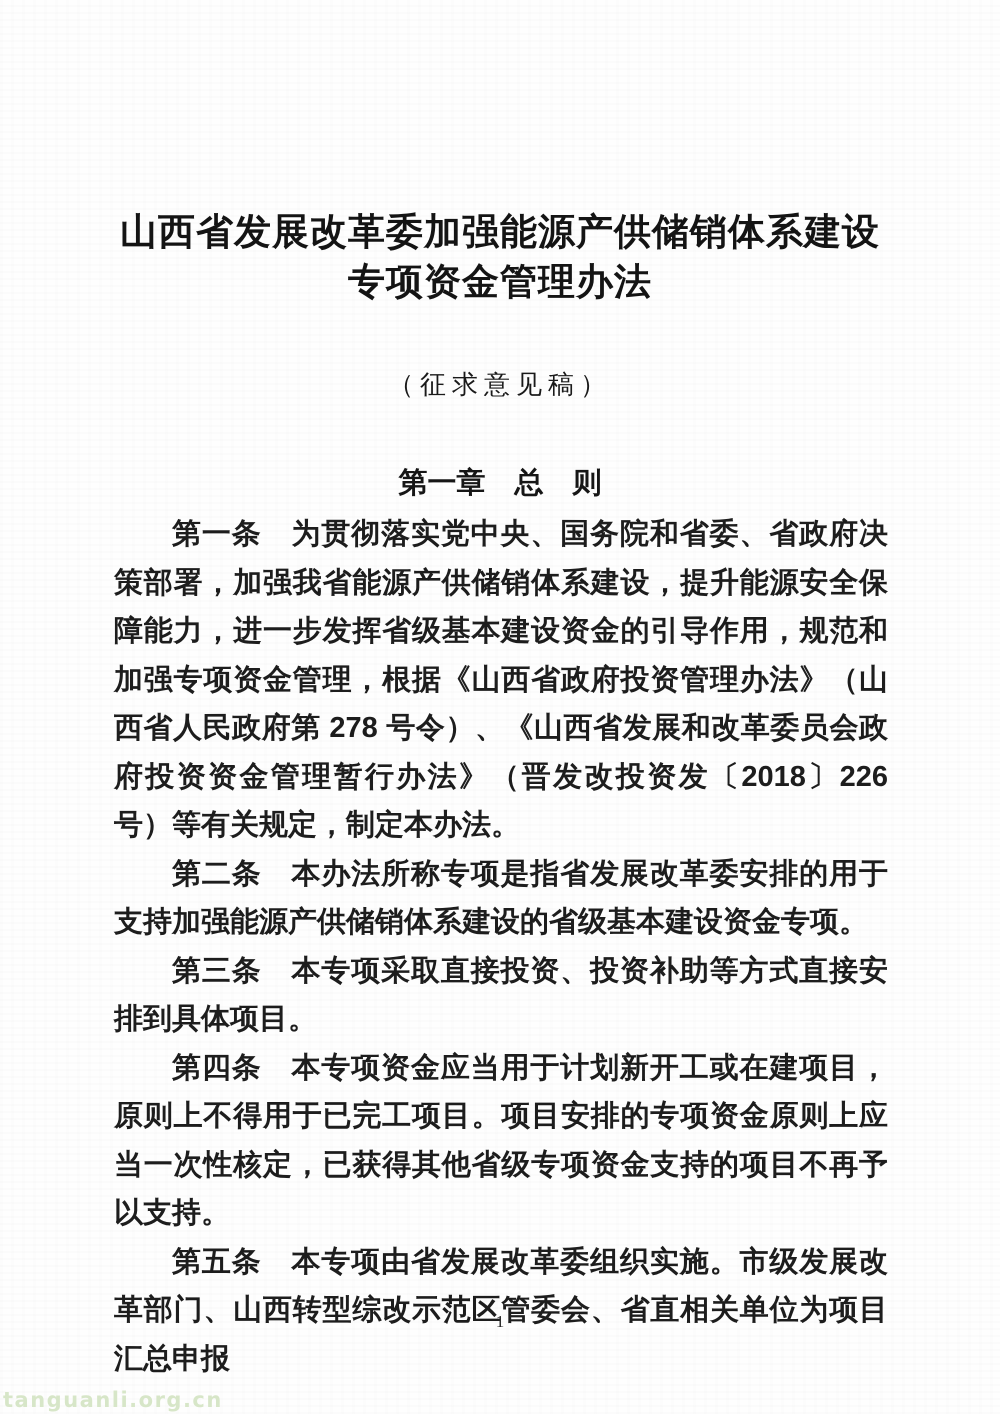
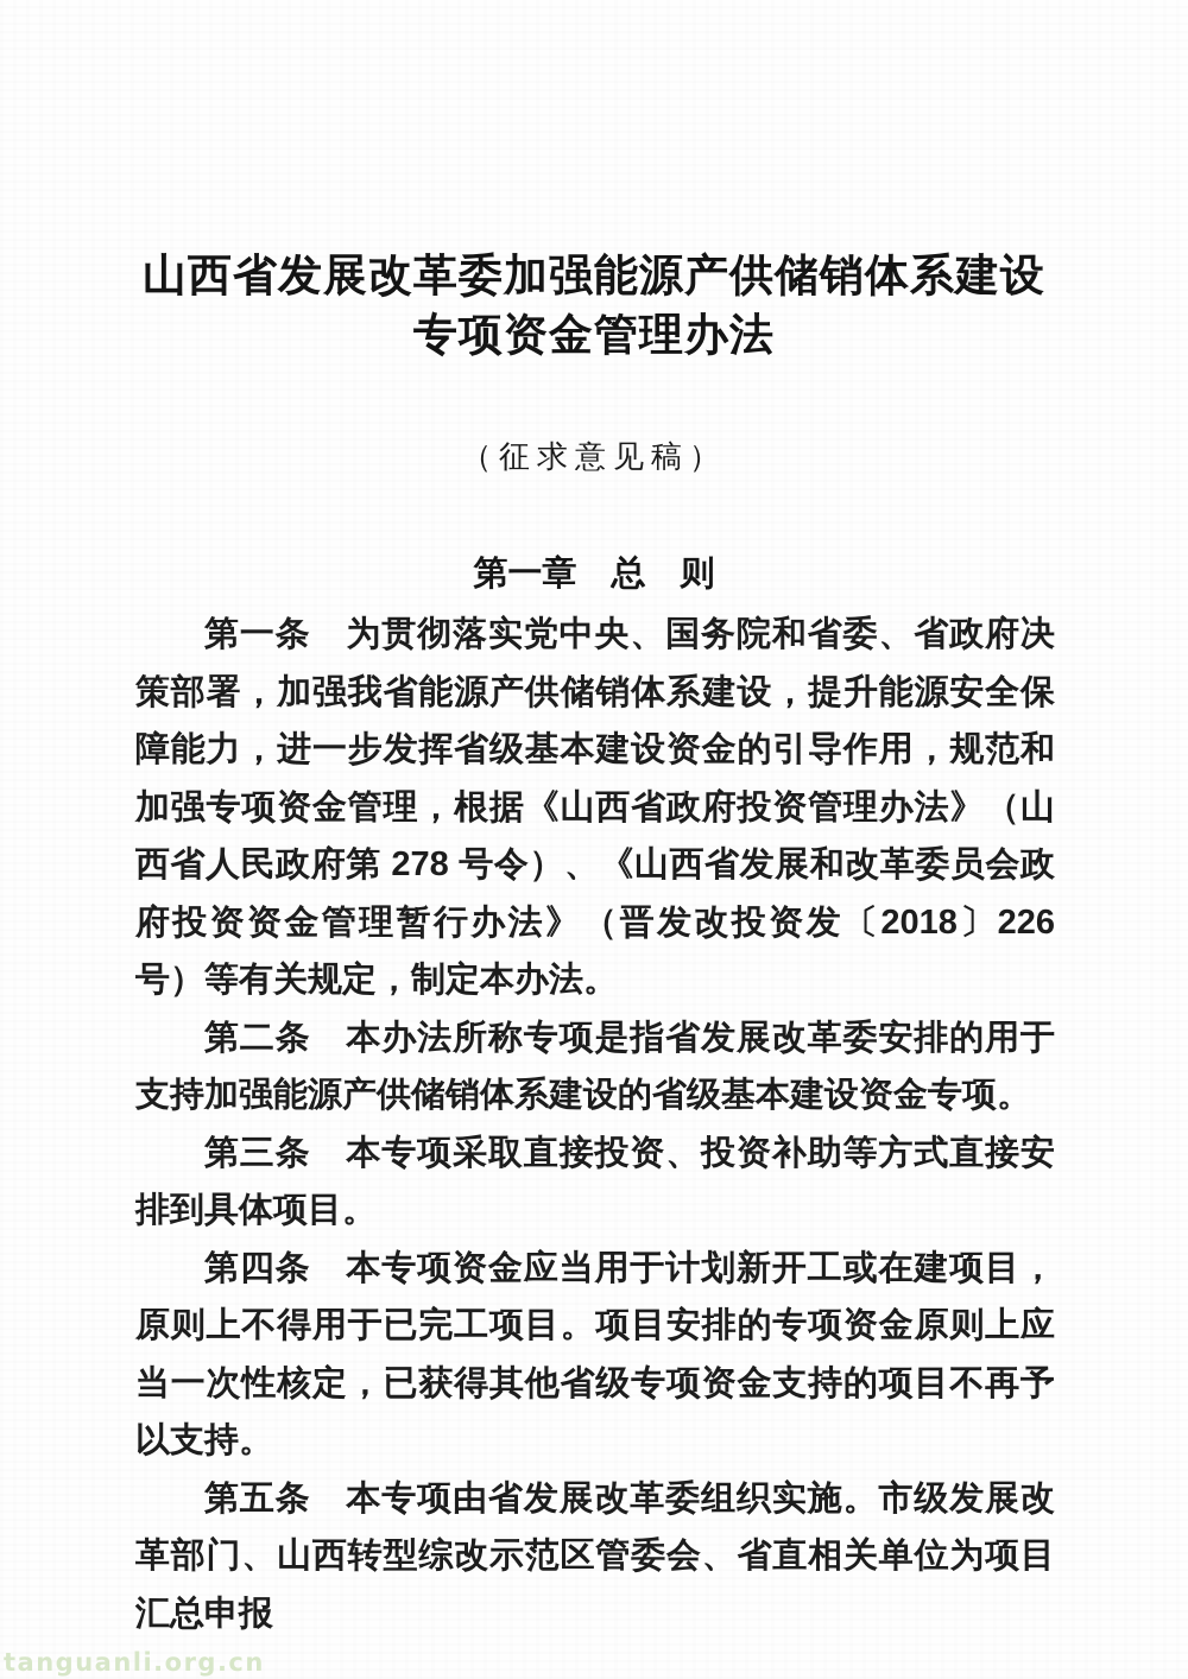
- 1
  tanguanli.org.cn
